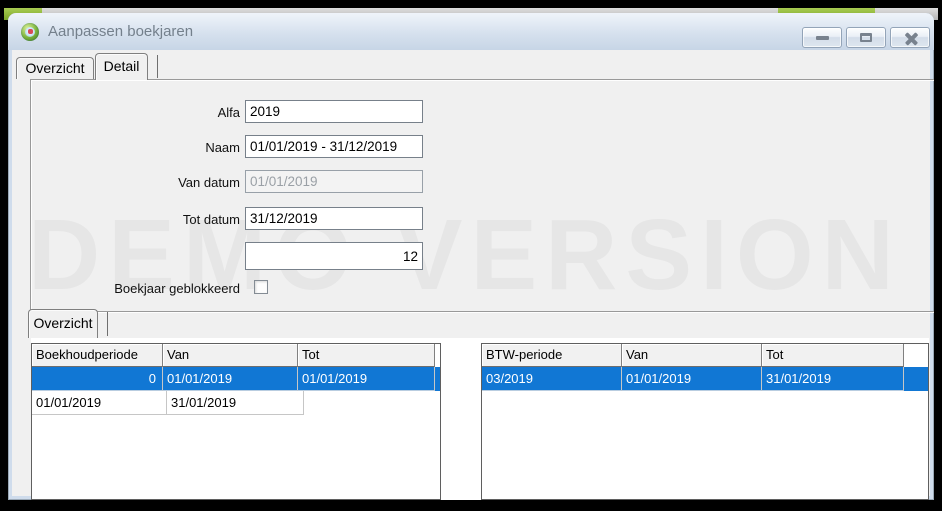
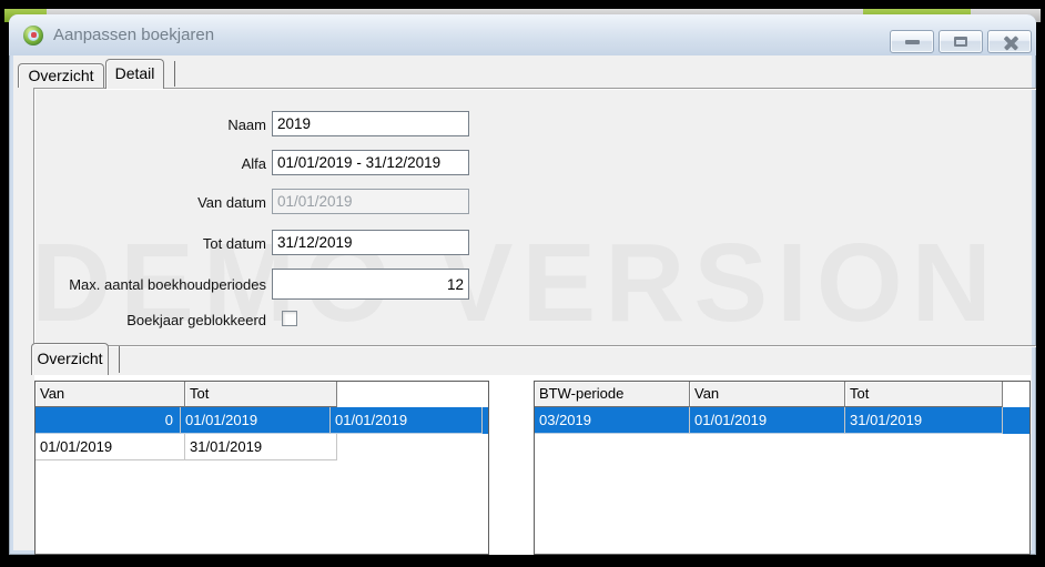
  DEM VERSION
  Aanpassen boekjaren
  Overzicht
  Detail
- Alfa
+ Naam
  2019
- Naam
+ Alfa
  01/01/2019 - 31/12/2019
  Van datum
  01/01/2019
  Tot datum
  31/12/2019
+ Max. aantal boekhoudperiodes
  12
  Boekjaar geblokkeerd
  Overzicht
- Boekhoudperiode
  Van
  Tot
  0
  01/01/2019
  01/01/2019
  01/01/2019
  31/01/2019
  BTW-periode
  Van
  Tot
  03/2019
  01/01/2019
  31/01/2019
